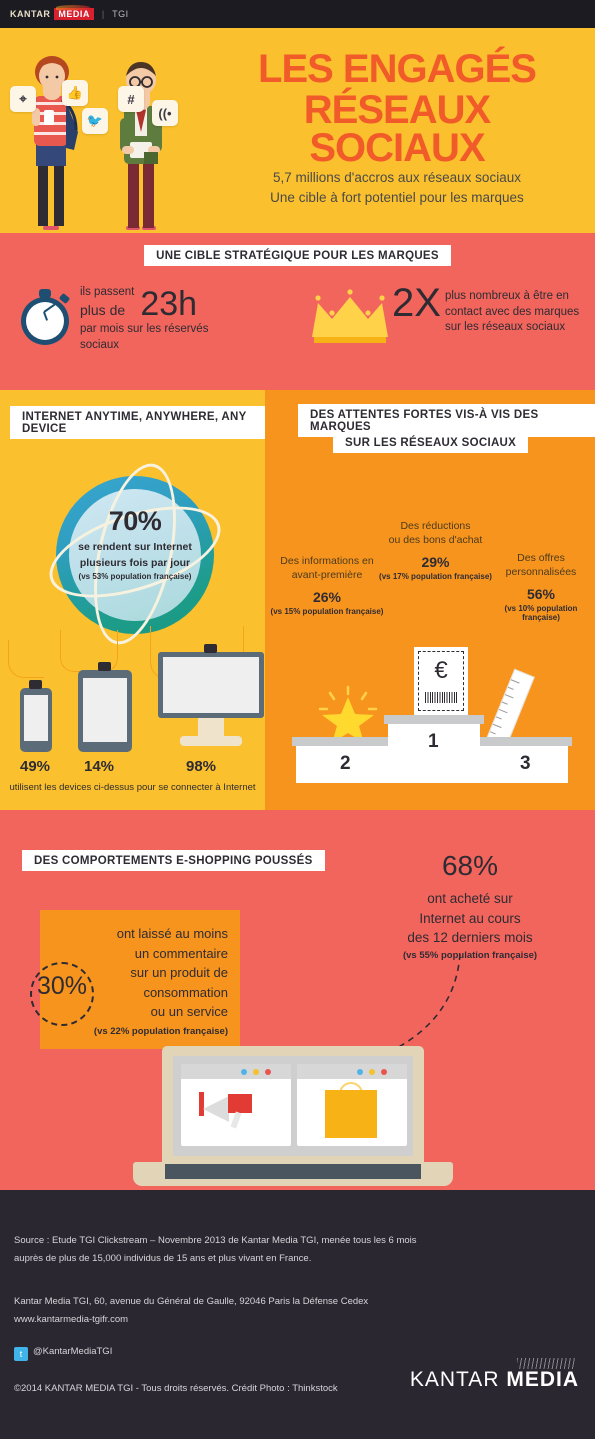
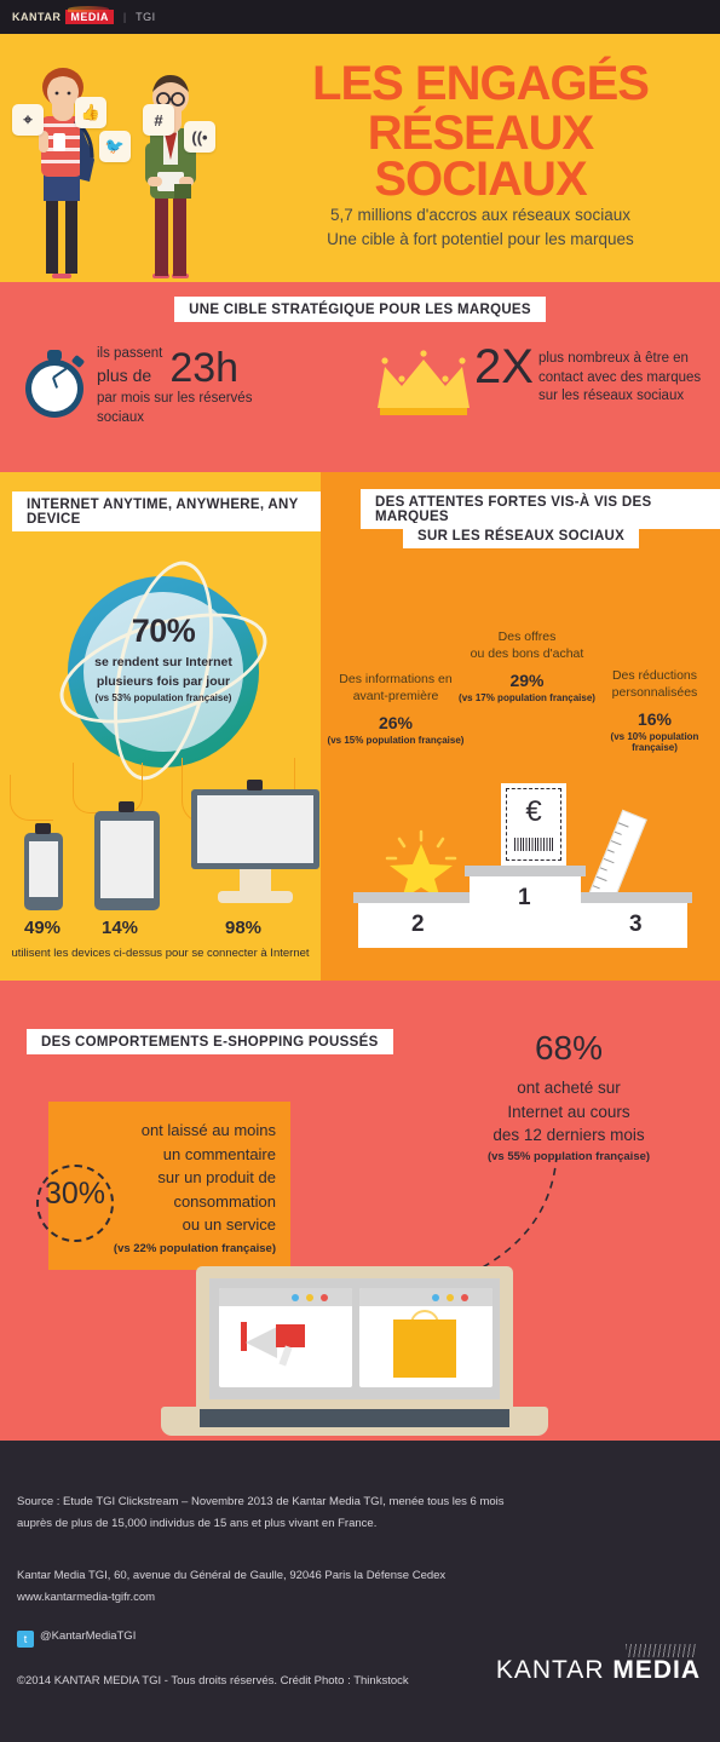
  KANTAR
  MEDIA
  |
  TGI
  ⌖
  👍
  🐦
  #
  ((•
  LES ENGAGÉS
  RÉSEAUX SOCIAUX
  5,7 millions d'accros aux réseaux sociaux
  Une cible à fort potentiel pour les marques
  UNE CIBLE STRATÉGIQUE POUR LES MARQUES
  ils passent
  plus de
  23h
  par mois sur les réservés
  sociaux
  2X
  plus nombreux à être en
  contact avec des marques
  sur les réseaux sociaux
  INTERNET ANYTIME, ANYWHERE, ANY DEVICE
  70%
  se rendent sur Internet
  plusieurs fois par jour
  (vs 53% population française)
  49%
  14%
  98%
  utilisent les devices ci-dessus pour se connecter à Internet
  DES ATTENTES FORTES VIS-À VIS DES MARQUES
  SUR LES RÉSEAUX SOCIAUX
  Des informations en
  avant-première
  26%
  (vs 15% population française)
- Des réductions
+ Des offres
  ou des bons d'achat
  29%
  (vs 17% population française)
- Des offres
+ Des réductions
  personnalisées
- 56%
+ 16%
  (vs 10% population française)
  €
  2
  1
  3
  DES COMPORTEMENTS E-SHOPPING POUSSÉS
  ont laissé au moins
  un commentaire
  sur un produit de
  consommation
  ou un service
  (vs 22% population française)
  30%
  68%
  ont acheté sur
  Internet au cours
  des 12 derniers mois
  (vs 55% population française)
  Source : Etude TGI Clickstream – Novembre 2013 de Kantar Media TGI, menée tous les 6 mois
  auprès de plus de 15,000 individus de 15 ans et plus vivant en France.
  Kantar Media TGI, 60, avenue du Général de Gaulle, 92046 Paris la Défense Cedex
  www.kantarmedia-tgifr.com
  t
  @KantarMediaTGI
  ©2014 KANTAR MEDIA TGI - Tous droits réservés. Crédit Photo : Thinkstock
  KANTAR MEDIA
